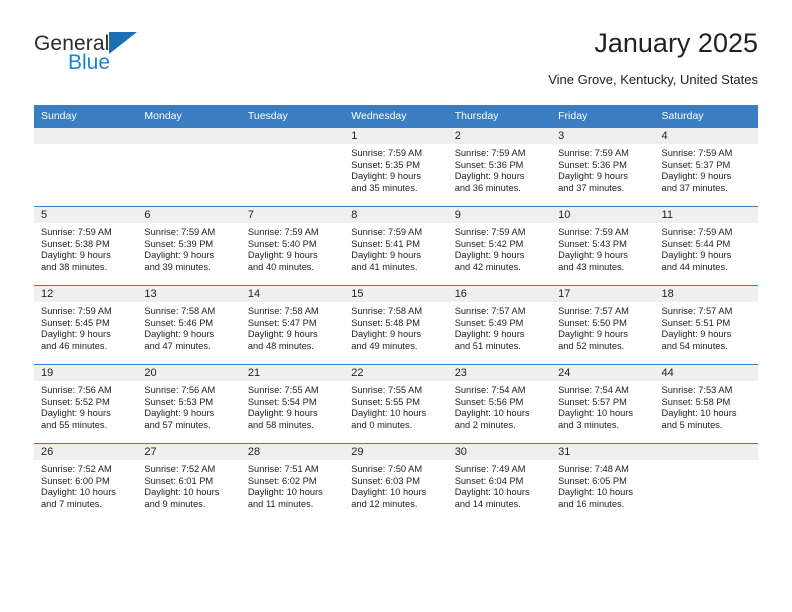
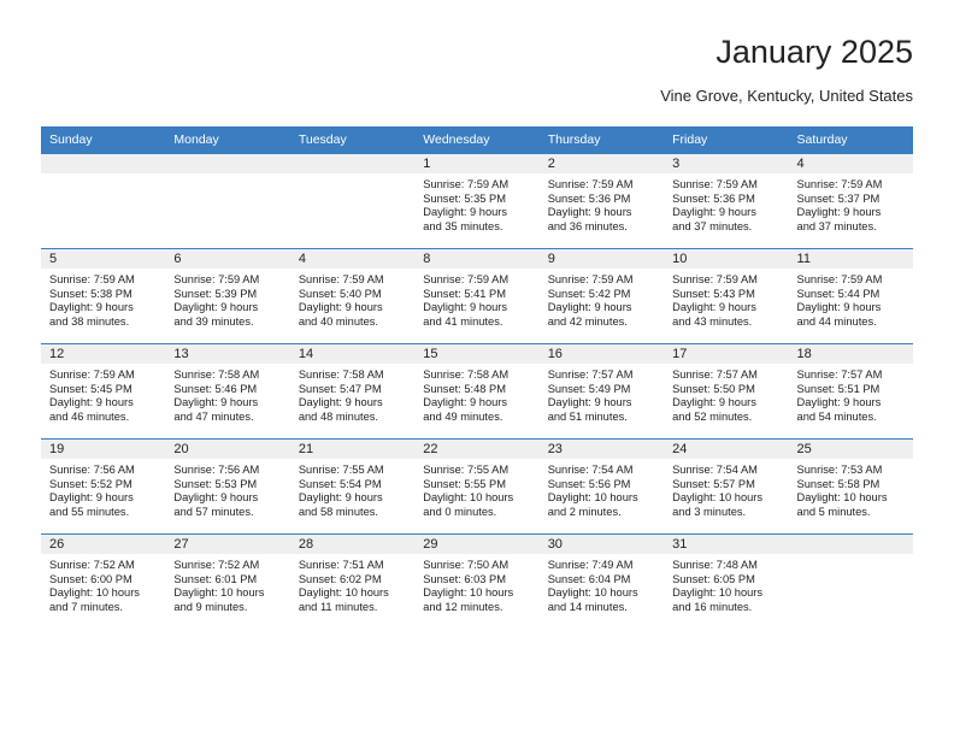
- General
- Blue
  January 2025
  Vine Grove, Kentucky, United States
  Sunday	Monday	Tuesday	Wednesday	Thursday	Friday	Saturday
  			1Sunrise: 7:59 AMSunset: 5:35 PMDaylight: 9 hoursand 35 minutes.	2Sunrise: 7:59 AMSunset: 5:36 PMDaylight: 9 hoursand 36 minutes.	3Sunrise: 7:59 AMSunset: 5:36 PMDaylight: 9 hoursand 37 minutes.	4Sunrise: 7:59 AMSunset: 5:37 PMDaylight: 9 hoursand 37 minutes.
- 5Sunrise: 7:59 AMSunset: 5:38 PMDaylight: 9 hoursand 38 minutes.	6Sunrise: 7:59 AMSunset: 5:39 PMDaylight: 9 hoursand 39 minutes.	7Sunrise: 7:59 AMSunset: 5:40 PMDaylight: 9 hoursand 40 minutes.	8Sunrise: 7:59 AMSunset: 5:41 PMDaylight: 9 hoursand 41 minutes.	9Sunrise: 7:59 AMSunset: 5:42 PMDaylight: 9 hoursand 42 minutes.	10Sunrise: 7:59 AMSunset: 5:43 PMDaylight: 9 hoursand 43 minutes.	11Sunrise: 7:59 AMSunset: 5:44 PMDaylight: 9 hoursand 44 minutes.
+ 5Sunrise: 7:59 AMSunset: 5:38 PMDaylight: 9 hoursand 38 minutes.	6Sunrise: 7:59 AMSunset: 5:39 PMDaylight: 9 hoursand 39 minutes.	4Sunrise: 7:59 AMSunset: 5:40 PMDaylight: 9 hoursand 40 minutes.	8Sunrise: 7:59 AMSunset: 5:41 PMDaylight: 9 hoursand 41 minutes.	9Sunrise: 7:59 AMSunset: 5:42 PMDaylight: 9 hoursand 42 minutes.	10Sunrise: 7:59 AMSunset: 5:43 PMDaylight: 9 hoursand 43 minutes.	11Sunrise: 7:59 AMSunset: 5:44 PMDaylight: 9 hoursand 44 minutes.
  12Sunrise: 7:59 AMSunset: 5:45 PMDaylight: 9 hoursand 46 minutes.	13Sunrise: 7:58 AMSunset: 5:46 PMDaylight: 9 hoursand 47 minutes.	14Sunrise: 7:58 AMSunset: 5:47 PMDaylight: 9 hoursand 48 minutes.	15Sunrise: 7:58 AMSunset: 5:48 PMDaylight: 9 hoursand 49 minutes.	16Sunrise: 7:57 AMSunset: 5:49 PMDaylight: 9 hoursand 51 minutes.	17Sunrise: 7:57 AMSunset: 5:50 PMDaylight: 9 hoursand 52 minutes.	18Sunrise: 7:57 AMSunset: 5:51 PMDaylight: 9 hoursand 54 minutes.
- 19Sunrise: 7:56 AMSunset: 5:52 PMDaylight: 9 hoursand 55 minutes.	20Sunrise: 7:56 AMSunset: 5:53 PMDaylight: 9 hoursand 57 minutes.	21Sunrise: 7:55 AMSunset: 5:54 PMDaylight: 9 hoursand 58 minutes.	22Sunrise: 7:55 AMSunset: 5:55 PMDaylight: 10 hoursand 0 minutes.	23Sunrise: 7:54 AMSunset: 5:56 PMDaylight: 10 hoursand 2 minutes.	24Sunrise: 7:54 AMSunset: 5:57 PMDaylight: 10 hoursand 3 minutes.	44Sunrise: 7:53 AMSunset: 5:58 PMDaylight: 10 hoursand 5 minutes.
+ 19Sunrise: 7:56 AMSunset: 5:52 PMDaylight: 9 hoursand 55 minutes.	20Sunrise: 7:56 AMSunset: 5:53 PMDaylight: 9 hoursand 57 minutes.	21Sunrise: 7:55 AMSunset: 5:54 PMDaylight: 9 hoursand 58 minutes.	22Sunrise: 7:55 AMSunset: 5:55 PMDaylight: 10 hoursand 0 minutes.	23Sunrise: 7:54 AMSunset: 5:56 PMDaylight: 10 hoursand 2 minutes.	24Sunrise: 7:54 AMSunset: 5:57 PMDaylight: 10 hoursand 3 minutes.	25Sunrise: 7:53 AMSunset: 5:58 PMDaylight: 10 hoursand 5 minutes.
  26Sunrise: 7:52 AMSunset: 6:00 PMDaylight: 10 hoursand 7 minutes.	27Sunrise: 7:52 AMSunset: 6:01 PMDaylight: 10 hoursand 9 minutes.	28Sunrise: 7:51 AMSunset: 6:02 PMDaylight: 10 hoursand 11 minutes.	29Sunrise: 7:50 AMSunset: 6:03 PMDaylight: 10 hoursand 12 minutes.	30Sunrise: 7:49 AMSunset: 6:04 PMDaylight: 10 hoursand 14 minutes.	31Sunrise: 7:48 AMSunset: 6:05 PMDaylight: 10 hoursand 16 minutes.
